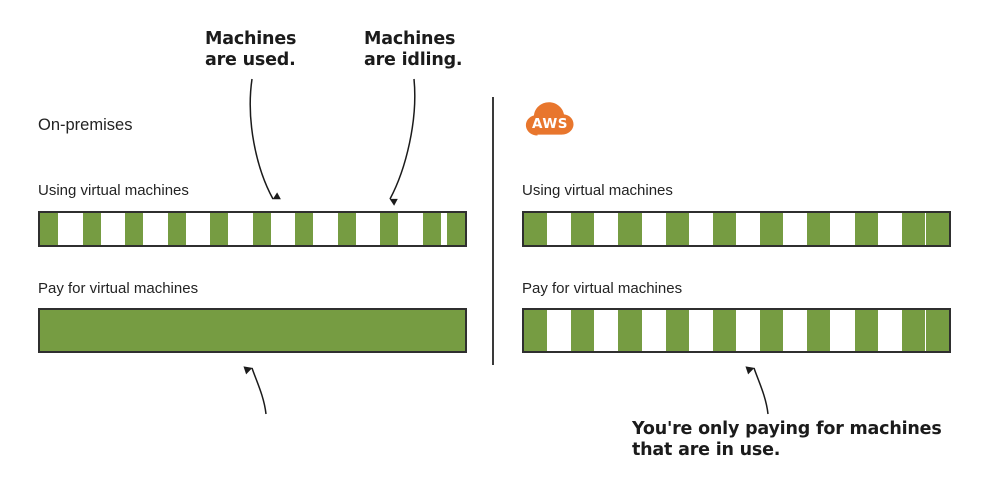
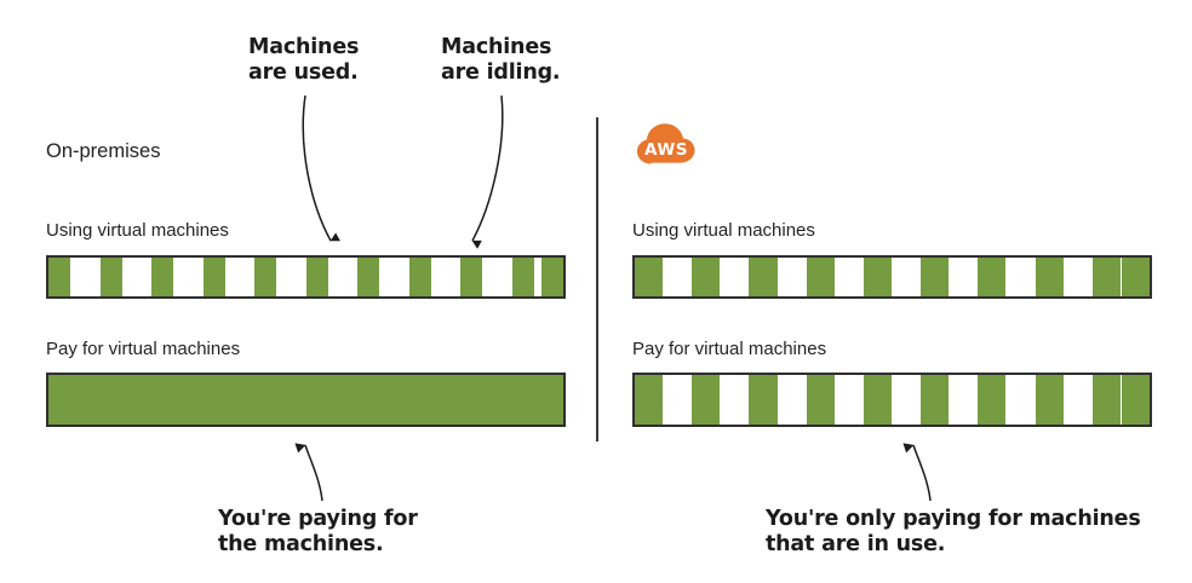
  Machines
  are used.
  Machines
  are idling.
+ You're paying for
+ the machines.
  You're only paying for machines
  that are in use.
  On-premises
  Using virtual machines
  Pay for virtual machines
  AWS
  Using virtual machines
  Pay for virtual machines
